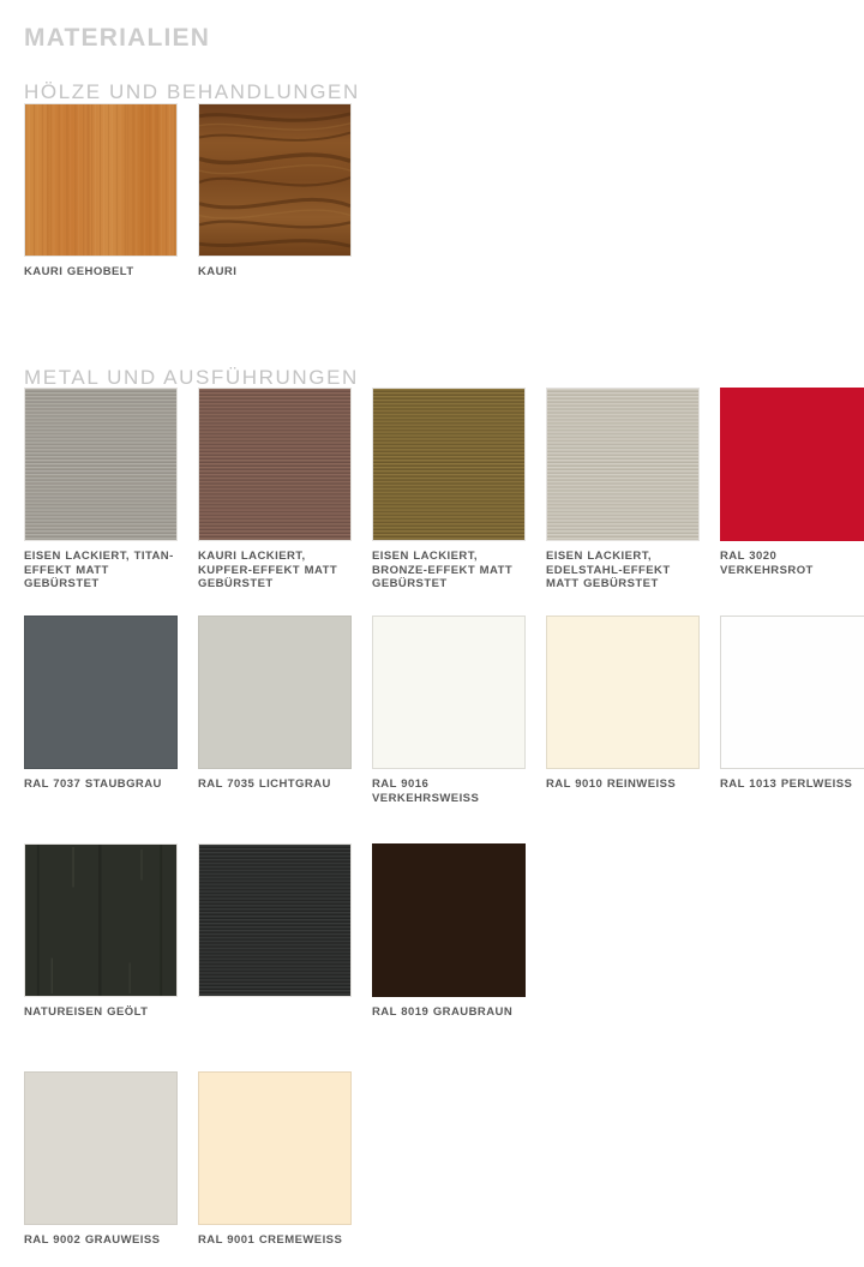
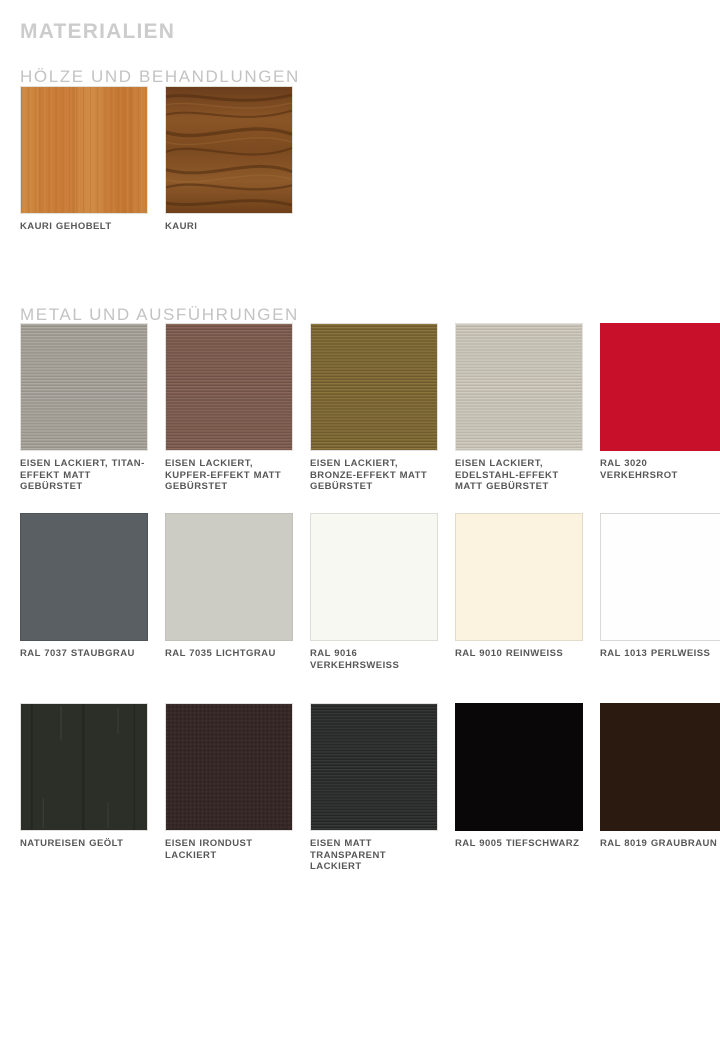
  MATERIALIEN
  HÖLZE UND BEHANDLUNGEN
  KAURI GEHOBELT
  KAURI
  METAL UND AUSFÜHRUNGEN
  EISEN LACKIERT, TITAN-EFFEKT MATT GEBÜRSTET
- KAURI LACKIERT, KUPFER-EFFEKT MATT GEBÜRSTET
+ EISEN LACKIERT, KUPFER-EFFEKT MATT GEBÜRSTET
  EISEN LACKIERT, BRONZE-EFFEKT MATT GEBÜRSTET
  EISEN LACKIERT, EDELSTAHL-EFFEKT MATT GEBÜRSTET
  RAL 3020 VERKEHRSROT
  RAL 7037 STAUBGRAU
  RAL 7035 LICHTGRAU
  RAL 9016 VERKEHRSWEISS
  RAL 9010 REINWEISS
  RAL 1013 PERLWEISS
  NATUREISEN GEÖLT
+ EISEN IRONDUST LACKIERT
+ EISEN MATT TRANSPARENT LACKIERT
+ RAL 9005 TIEFSCHWARZ
  RAL 8019 GRAUBRAUN
- RAL 9002 GRAUWEISS
- RAL 9001 CREMEWEISS
